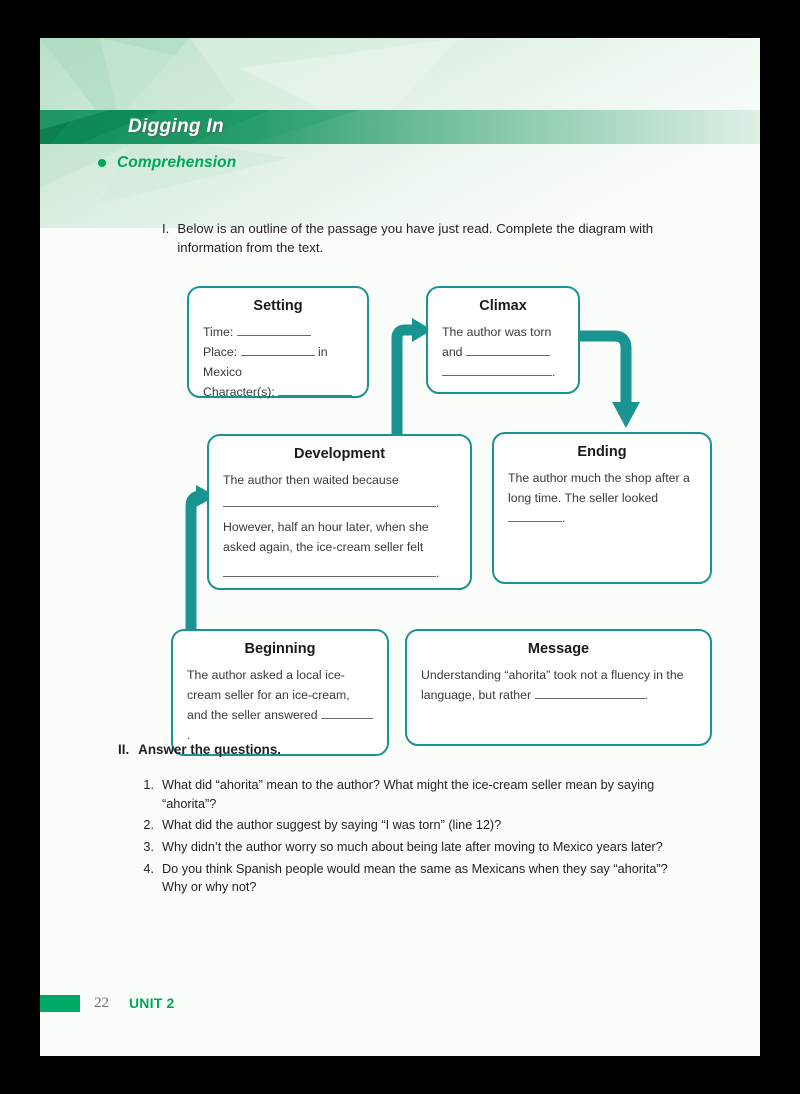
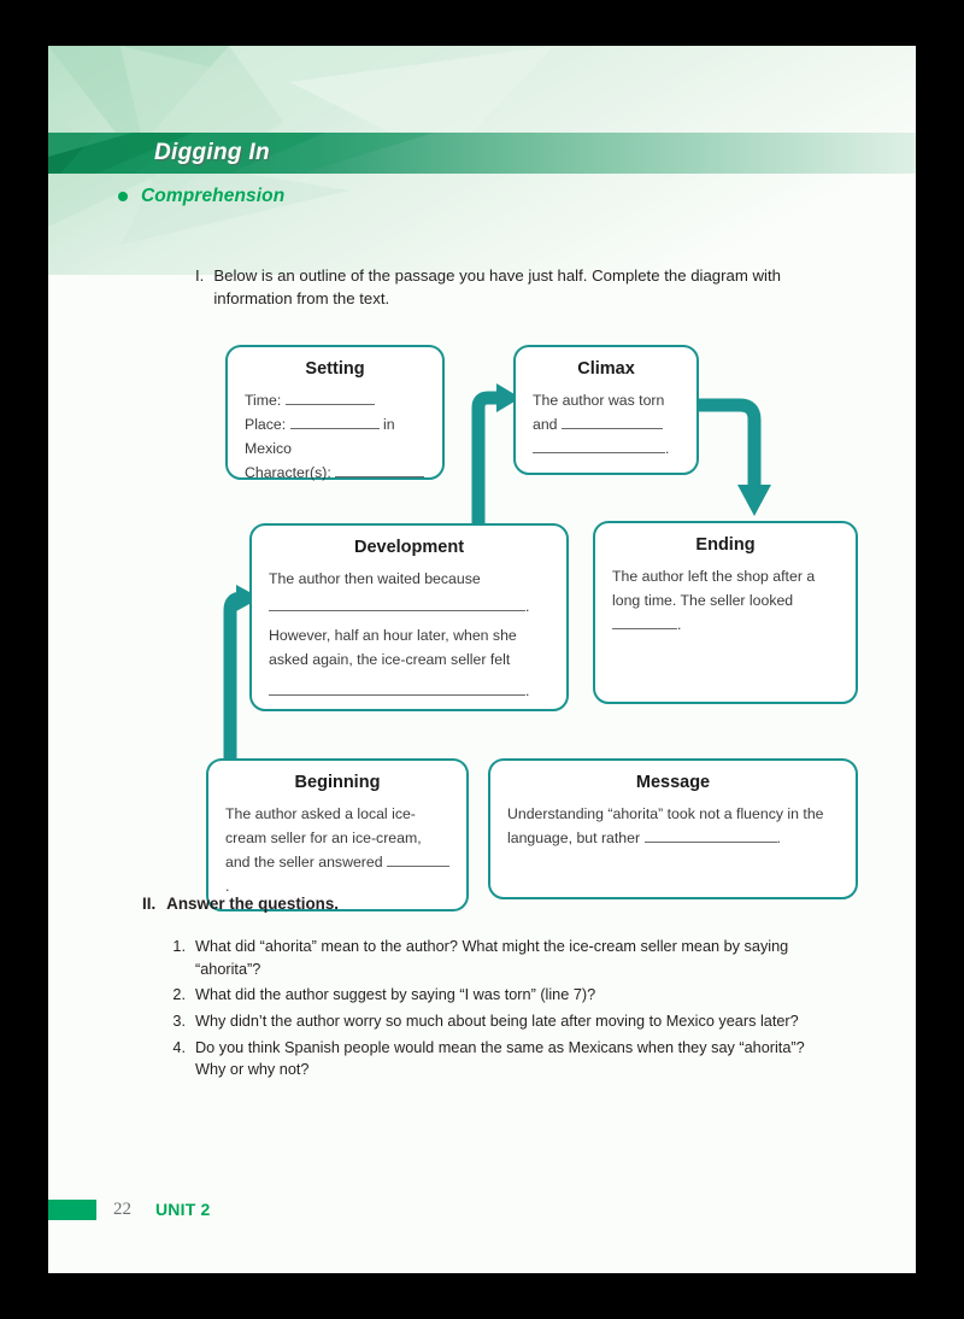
  Digging In
  Comprehension
  I.
- Below is an outline of the passage you have just read. Complete the diagram with information from the text.
+ Below is an outline of the passage you have just half. Complete the diagram with information from the text.
  Setting
  Time:
  Place: in Mexico
  Character(s):
  Climax
  The author was torn
  and
  .
  Development
  The author then waited because
  .
  However, half an hour later, when she asked again, the ice-cream seller felt
  .
  Ending
- The author much the shop after a long time. The seller looked .
+ The author left the shop after a long time. The seller looked .
  Beginning
  The author asked a local ice-cream seller for an ice-cream, and the seller answered .
  Message
  Understanding “ahorita” took not a fluency in the language, but rather .
  II.
  Answer the questions.
  1.
  What did “ahorita” mean to the author? What might the ice-cream seller mean by saying “ahorita”?
  2.
- What did the author suggest by saying “I was torn” (line 12)?
+ What did the author suggest by saying “I was torn” (line 7)?
  3.
  Why didn’t the author worry so much about being late after moving to Mexico years later?
  4.
  Do you think Spanish people would mean the same as Mexicans when they say “ahorita”? Why or why not?
  22
  UNIT 2
